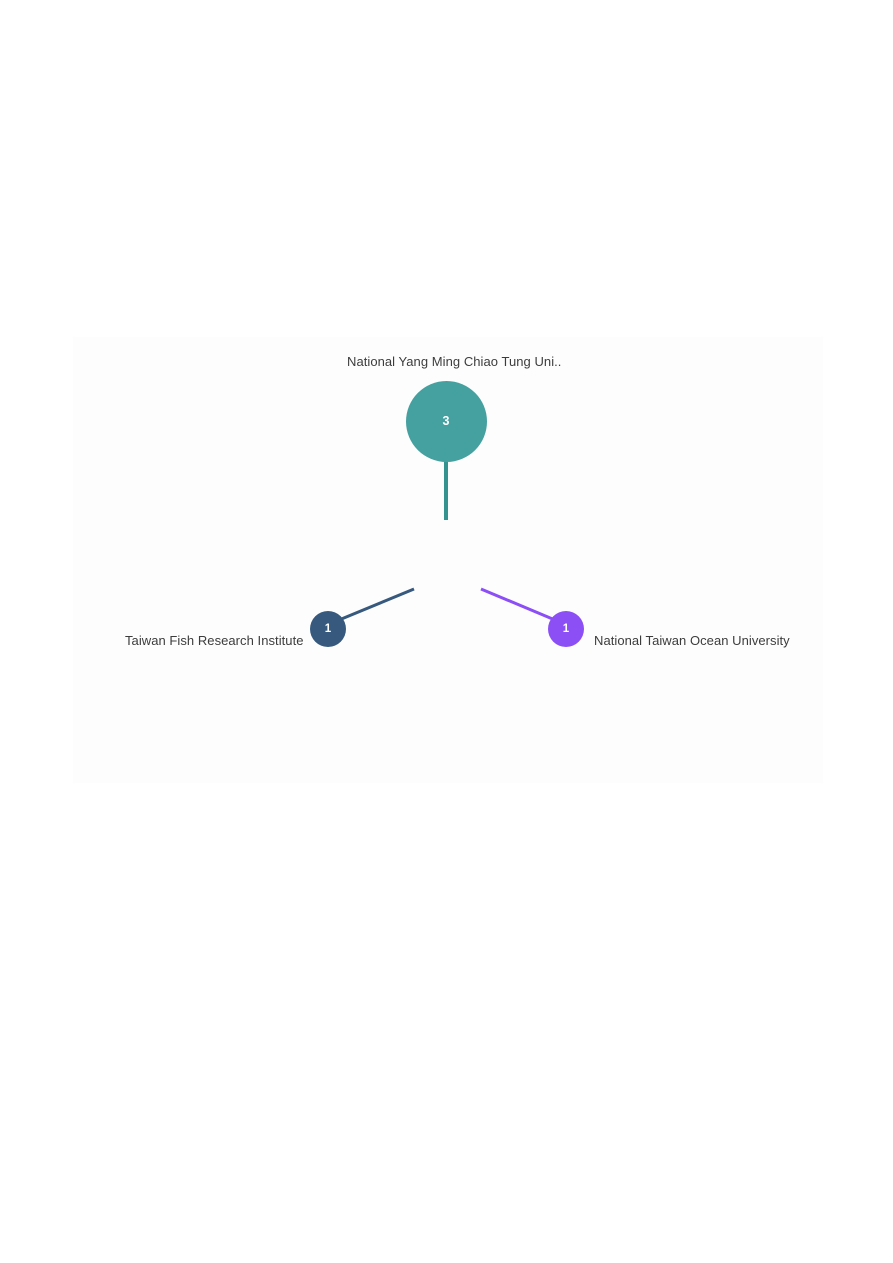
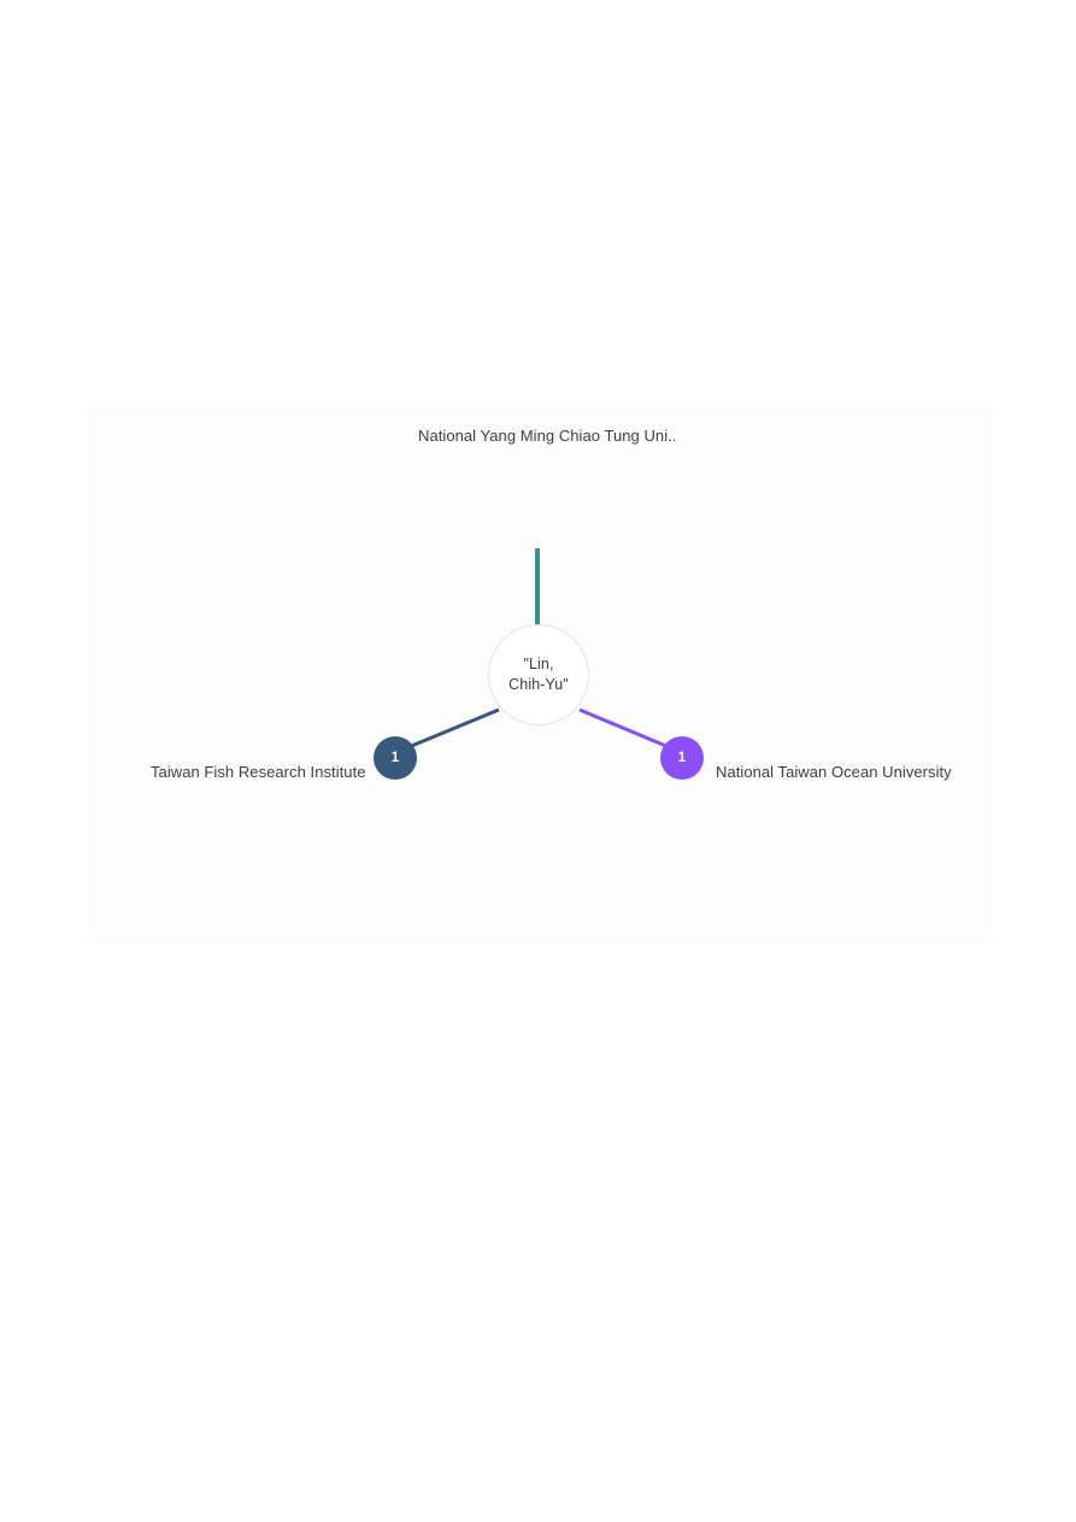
  National Yang Ming Chiao Tung Uni..
- 3
  Taiwan Fish Research Institute
  1
  National Taiwan Ocean University
  1
+ "Lin,
+ Chih-Yu"
